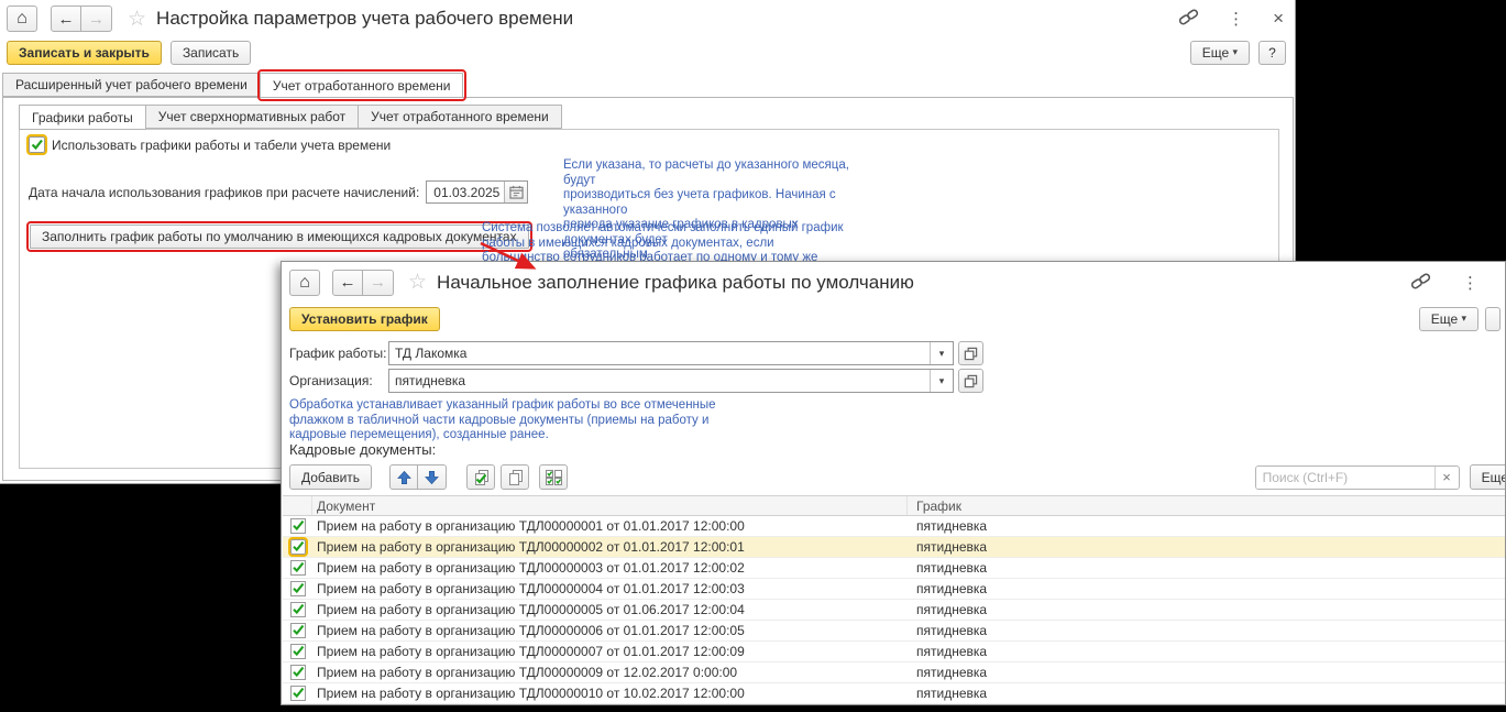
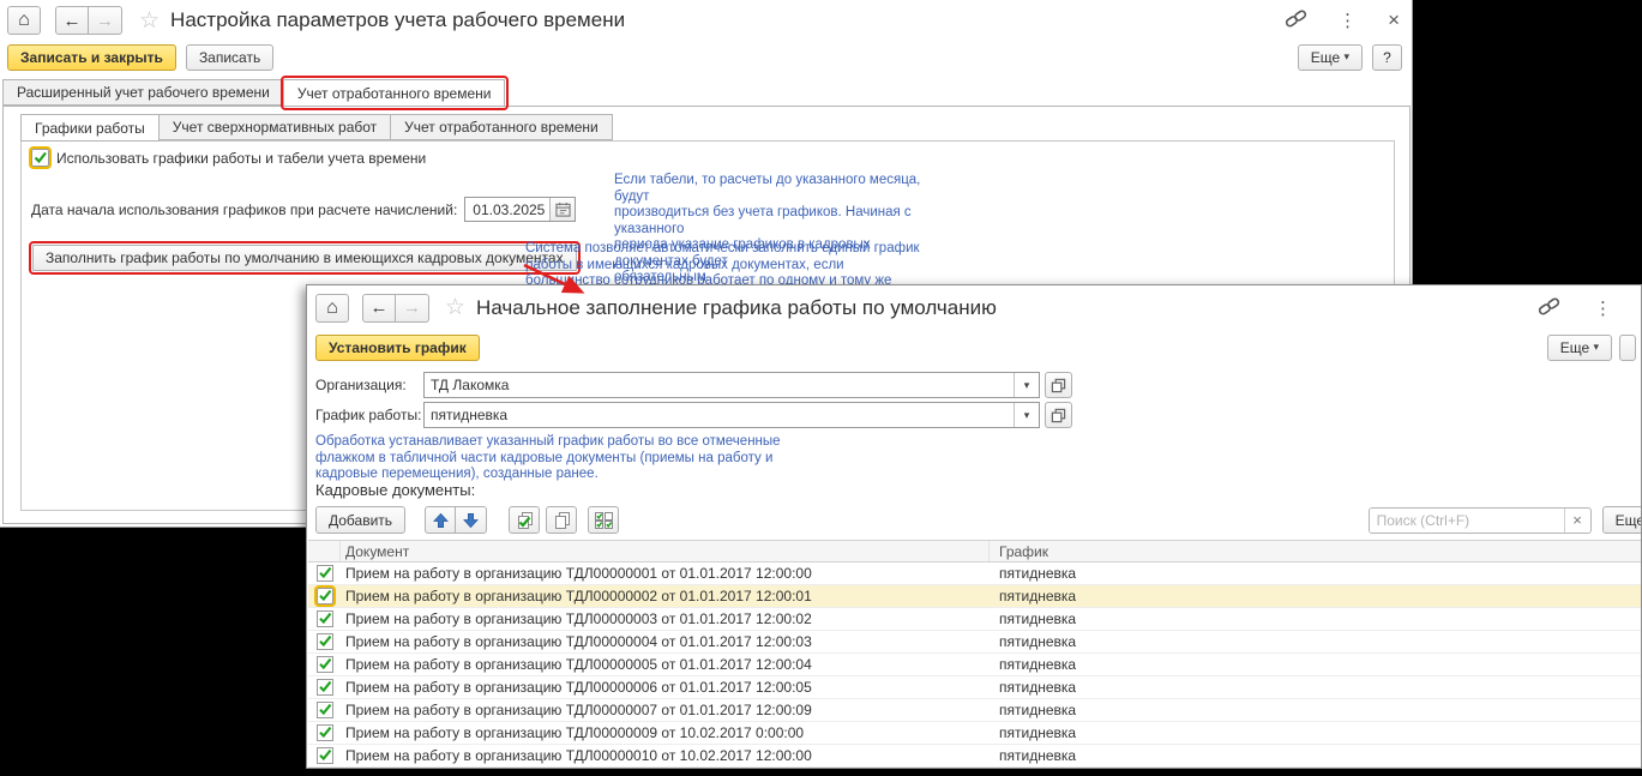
  ⌂
  ←
  →
  ☆
  Настройка параметров учета рабочего времени
  ⋮
  ×
  Записать и закрыть
  Записать
  Еще
  ▾
  ?
  Расширенный учет рабочего времени
  Учет отработанного времени
  Графики работы
  Учет сверхнормативных работ
  Учет отработанного времени
  Использовать графики работы и табели учета времени
  Дата начала использования графиков при расчете начислений:
  01.03.2025
- Если указана, то расчеты до указанного месяца, будут
+ Если табели, то расчеты до указанного месяца, будут
  производиться без учета графиков. Начиная с указанного
  периода указание графиков в кадровых документах будет
  обязательным
  Заполнить график работы по умолчанию в имеющихся кадровых документах
  Система позволяет автоматически заполнить единый график
  работы в имеющихся кадровых документах, если
  большинство сотрудников работает по одному и тому же
  ⌂
  ←
  →
  ☆
  Начальное заполнение графика работы по умолчанию
  ⋮
  Установить график
  Еще
  ▾
- График работы:
+ Организация:
  ТД Лакомка
  ▾
- Организация:
+ График работы:
  пятидневка
  ▾
  Обработка устанавливает указанный график работы во все отмеченные
  флажком в табличной части кадровые документы (приемы на работу и
  кадровые перемещения), созданные ранее.
  Кадровые документы:
  Добавить
  Поиск (Ctrl+F)
  ×
  Еще
  Документ
  График
  Прием на работу в организацию ТДЛ00000001 от 01.01.2017 12:00:00
  пятидневка
  Прием на работу в организацию ТДЛ00000002 от 01.01.2017 12:00:01
  пятидневка
  Прием на работу в организацию ТДЛ00000003 от 01.01.2017 12:00:02
  пятидневка
  Прием на работу в организацию ТДЛ00000004 от 01.01.2017 12:00:03
  пятидневка
- Прием на работу в организацию ТДЛ00000005 от 01.06.2017 12:00:04
+ Прием на работу в организацию ТДЛ00000005 от 01.01.2017 12:00:04
  пятидневка
  Прием на работу в организацию ТДЛ00000006 от 01.01.2017 12:00:05
  пятидневка
  Прием на работу в организацию ТДЛ00000007 от 01.01.2017 12:00:09
  пятидневка
- Прием на работу в организацию ТДЛ00000009 от 12.02.2017 0:00:00
+ Прием на работу в организацию ТДЛ00000009 от 10.02.2017 0:00:00
  пятидневка
  Прием на работу в организацию ТДЛ00000010 от 10.02.2017 12:00:00
  пятидневка
